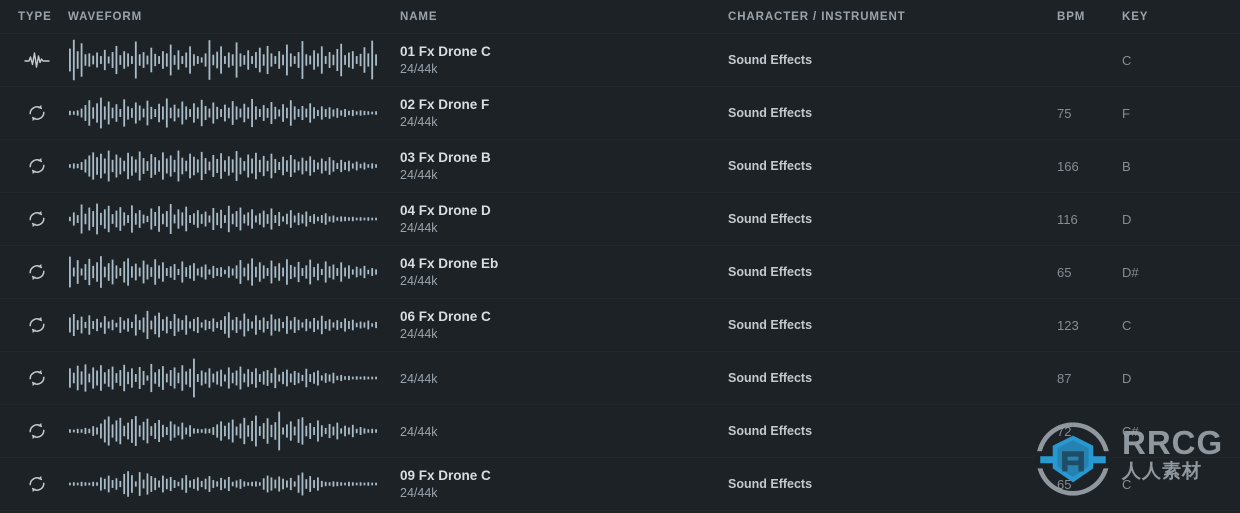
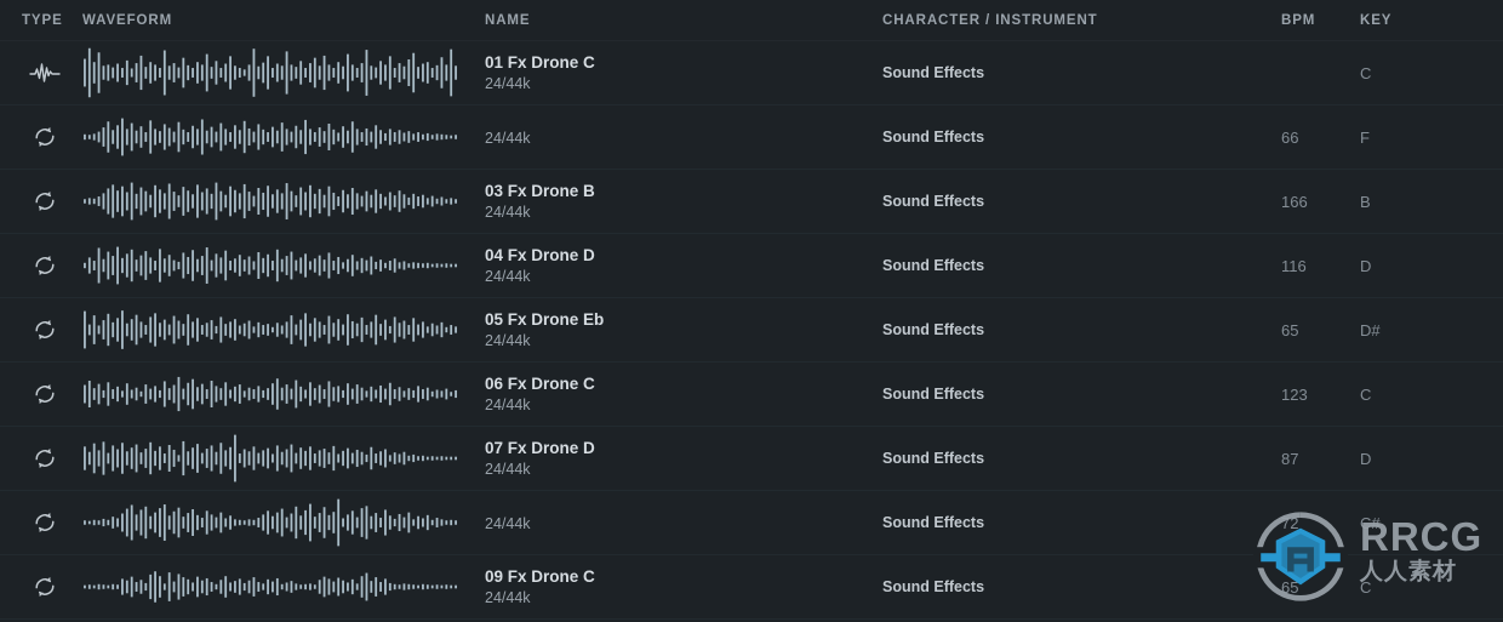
  TYPE
  WAVEFORM
  NAME
  CHARACTER / INSTRUMENT
  BPM
  KEY
  01 Fx Drone C
  24/44k
  Sound Effects
  C
- 02 Fx Drone F
  24/44k
  Sound Effects
- 75
+ 66
  F
  03 Fx Drone B
  24/44k
  Sound Effects
  166
  B
  04 Fx Drone D
  24/44k
  Sound Effects
  116
  D
- 04 Fx Drone Eb
+ 05 Fx Drone Eb
  24/44k
  Sound Effects
  65
  D#
  06 Fx Drone C
  24/44k
  Sound Effects
  123
  C
+ 07 Fx Drone D
  24/44k
  Sound Effects
  87
  D
  24/44k
  Sound Effects
  72
  C#
  09 Fx Drone C
  24/44k
  Sound Effects
  65
  C
  RRCG
  人人素材
